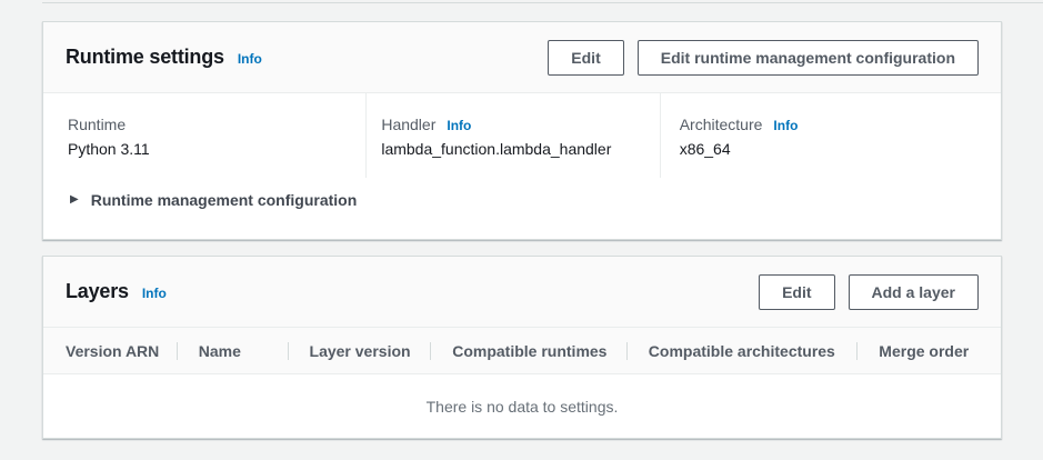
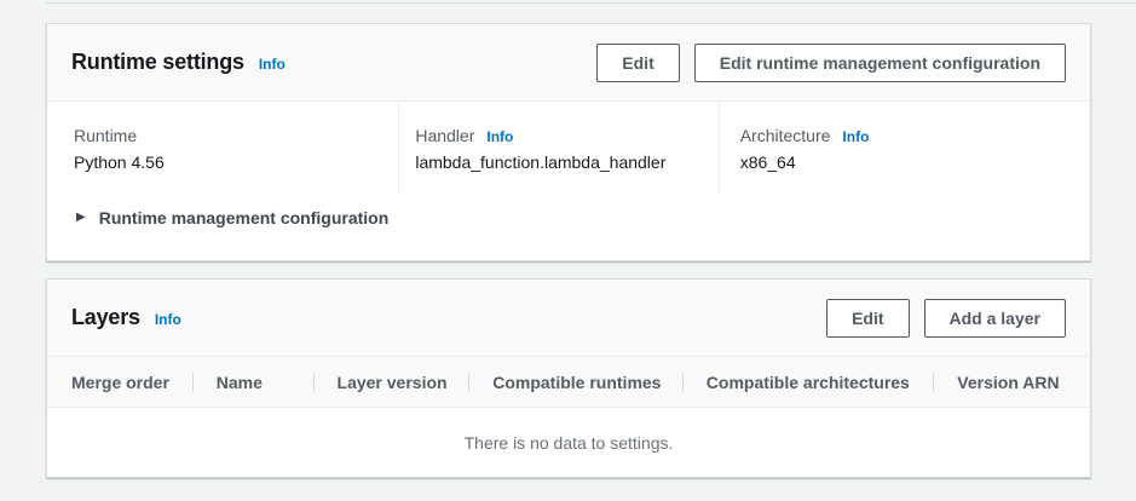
  Runtime settings
  Info
  Edit
  Edit runtime management configuration
  Runtime
- Python 3.11
+ Python 4.56
  Handler
  Info
  lambda_function.lambda_handler
  Architecture
  Info
  x86_64
  ▶
  Runtime management configuration
  Layers
  Info
  Edit
  Add a layer
- Version ARN
+ Merge order
  Name
  Layer version
  Compatible runtimes
  Compatible architectures
- Merge order
+ Version ARN
  There is no data to settings.
